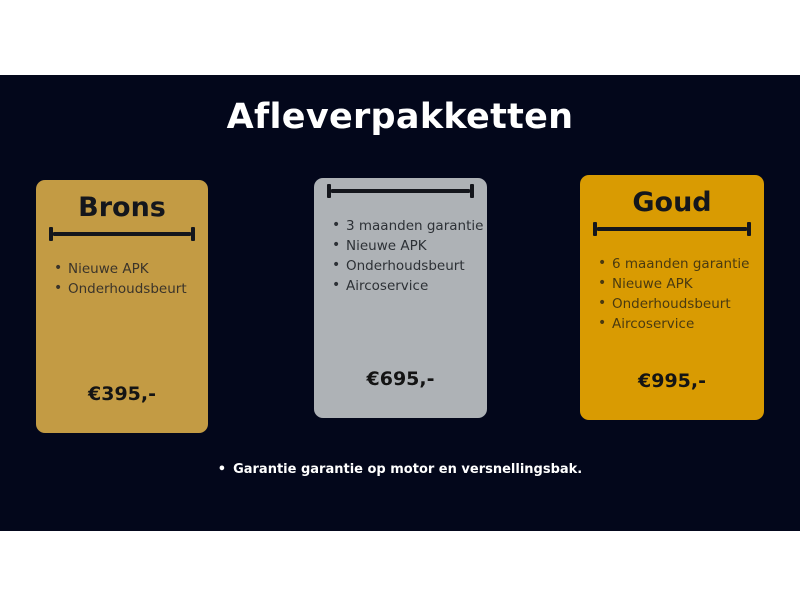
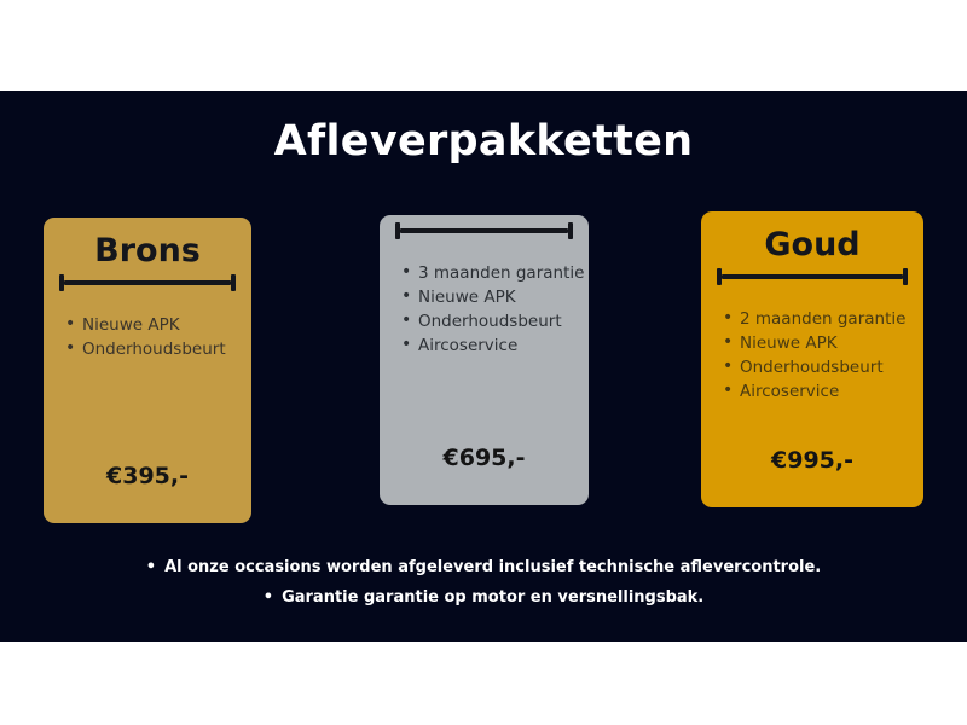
  Afleverpakketten
  Brons
  Nieuwe APK
  Onderhoudsbeurt
  €395,-
  3 maanden garantie
  Nieuwe APK
  Onderhoudsbeurt
  Aircoservice
  €695,-
  Goud
- 6 maanden garantie
+ 2 maanden garantie
  Nieuwe APK
  Onderhoudsbeurt
  Aircoservice
  €995,-
+ • Al onze occasions worden afgeleverd inclusief technische aflevercontrole.
  • Garantie garantie op motor en versnellingsbak.
